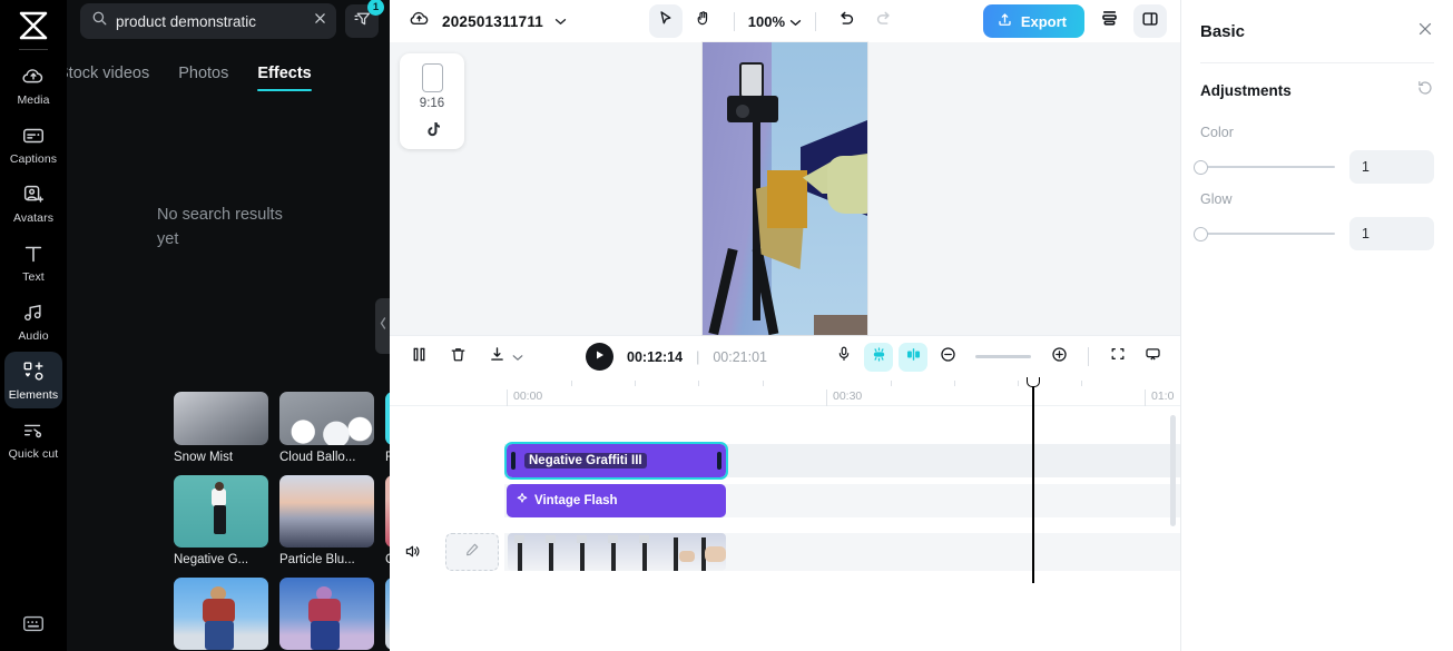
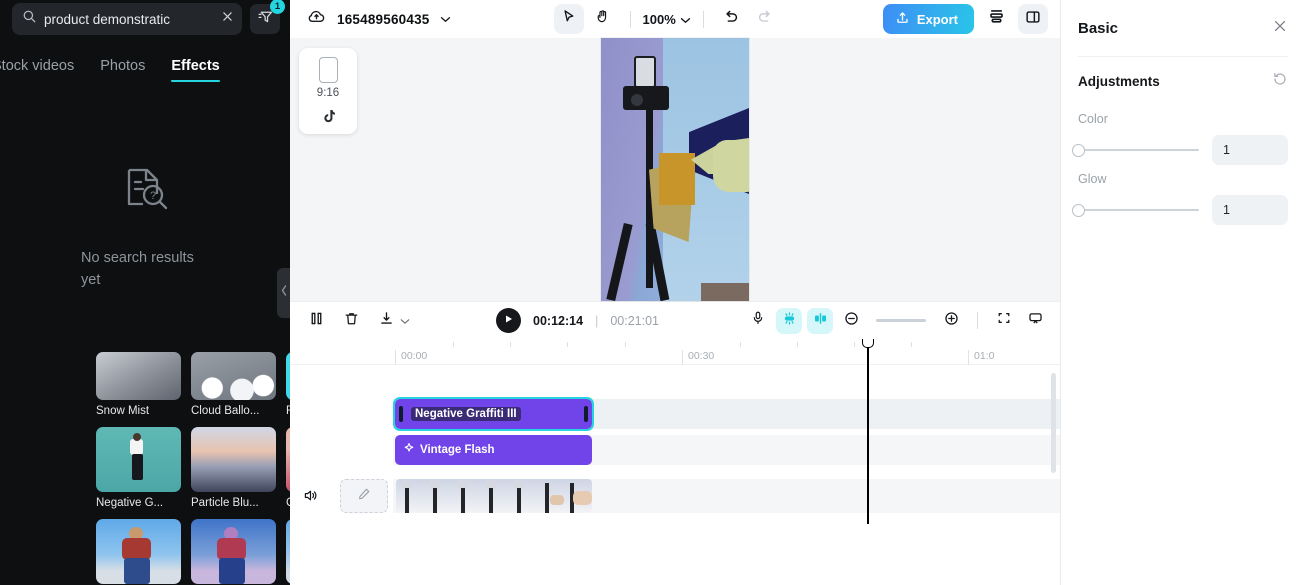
- Media
- Captions
- Avatars
- Text
- Audio
- Elements
- Quick cut
  product demonstratic
  1
  tock videos
  Photos
  Effects
+ ?
  No search results yet
  Snow Mist
  Cloud Ballo...
  Negative G...
  Particle Blu...
- 202501311711
+ 165489560435
  100%
  Export
  9:16
  00:12:14
  |
  00:21:01
  00:00
  00:30
  01:0
  Negative Graffiti III
  Vintage Flash
  Basic
  Adjustments
  Color
  1
  Glow
  1
